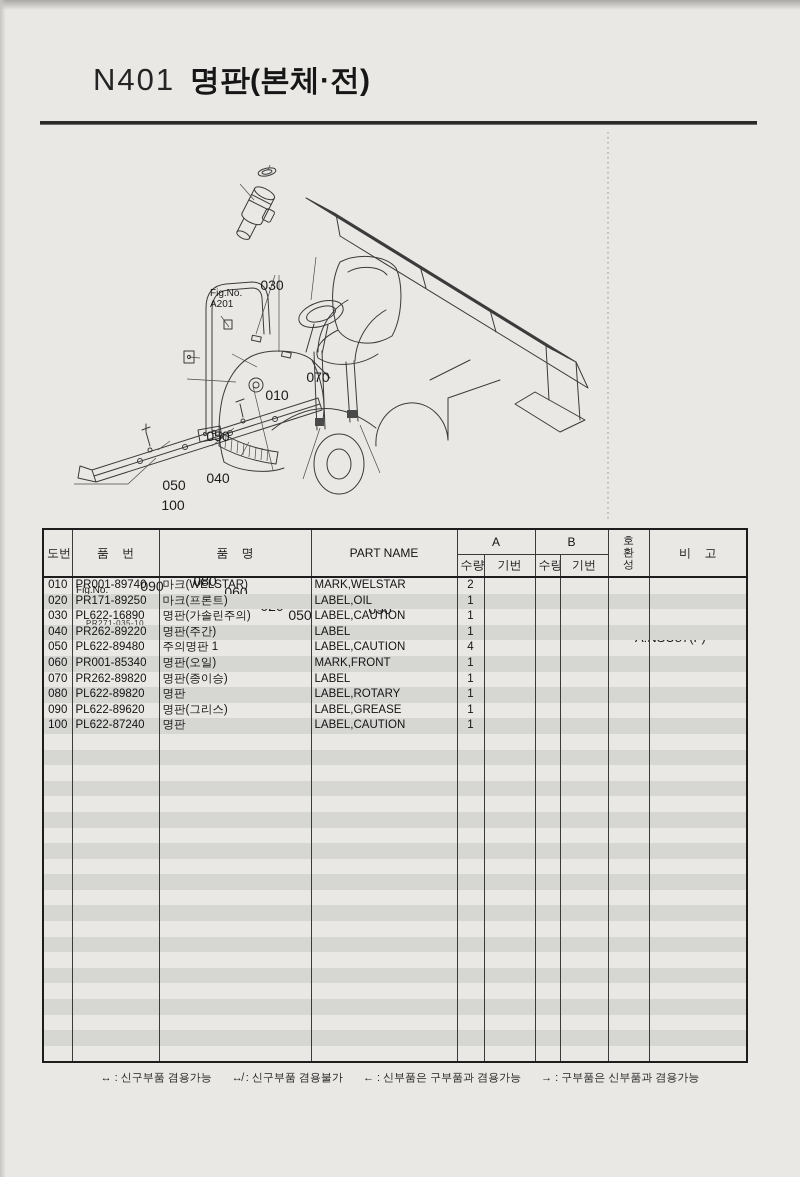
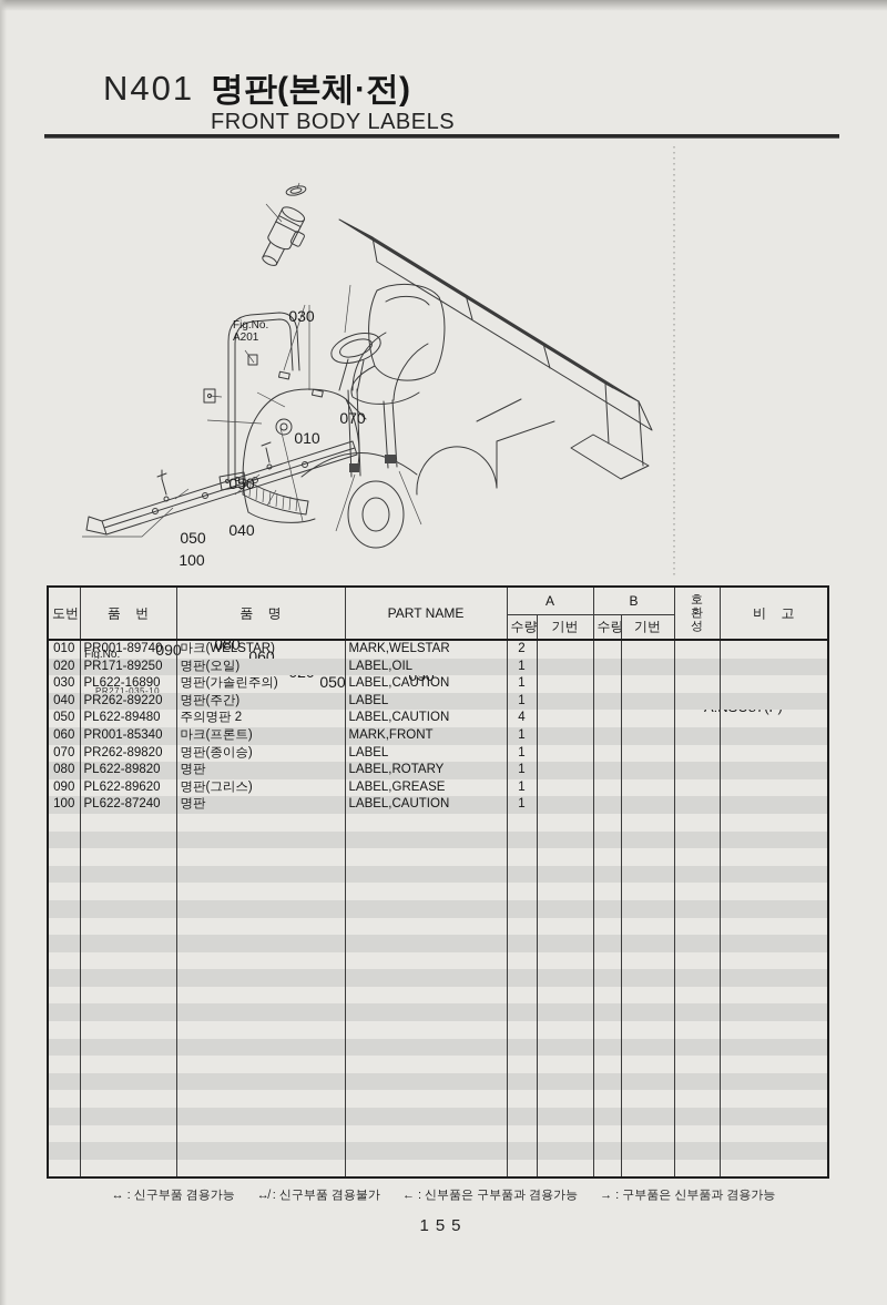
  N401
  명판(본체·전)
+ FRONT BODY LABELS
  030
  070
  010
  050
  040
  050
  100
  090
  080
  060
  050
  Fig.No.
  A201
  Fig.No.
  PR271-035-10
  도번	품 번	품 명	PART NAME	A	B	호환성	비 고
  수량	기번	수량	기번
  010	PR001-89740	마크(WELSTAR)	MARK,WELSTAR	2
- 020	PR171-89250	마크(프론트)	LABEL,OIL	1
+ 020	PR171-89250	명판(오일)	LABEL,OIL	1
  030	PL622-16890	명판(가솔린주의)	LABEL,CAUTION	1
  040	PR262-89220	명판(주간)	LABEL	1
- 050	PL622-89480	주의명판 1	LABEL,CAUTION	4
+ 050	PL622-89480	주의명판 2	LABEL,CAUTION	4
- 060	PR001-85340	명판(오일)	MARK,FRONT	1
+ 060	PR001-85340	마크(프론트)	MARK,FRONT	1
  070	PR262-89820	명판(종이승)	LABEL	1
  080	PL622-89820	명판	LABEL,ROTARY	1
  090	PL622-89620	명판(그리스)	LABEL,GREASE	1
  100	PL622-87240	명판	LABEL,CAUTION	1
  ↔ : 신구부품 겸용가능
  ↮ : 신구부품 겸용불가
  ← : 신부품은 구부품과 겸용가능
  → : 구부품은 신부품과 겸용가능
+ 155
